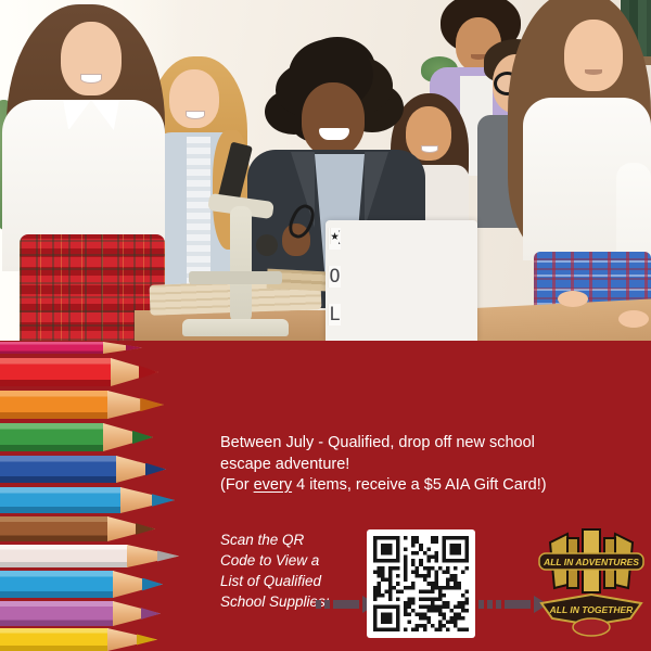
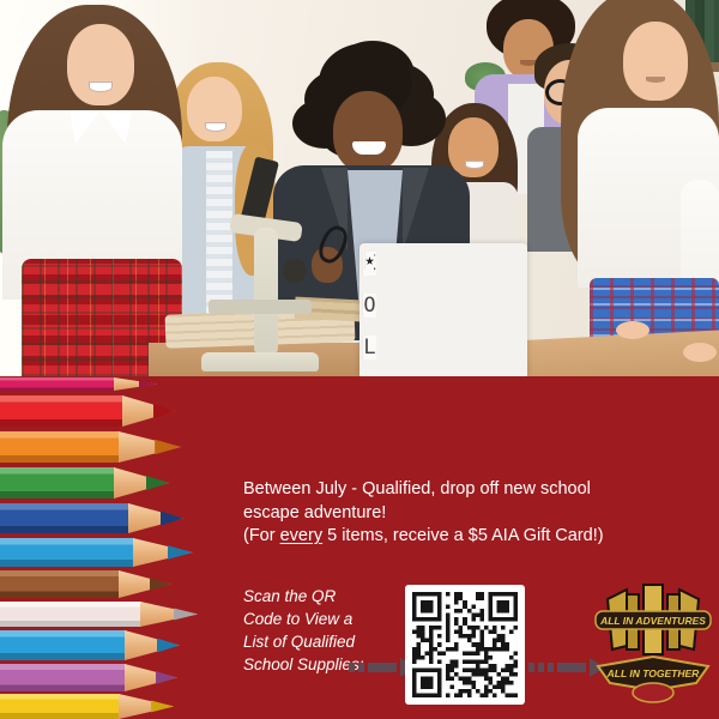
  ★
  O
  L
  Between July - Qualified, drop off new school
  escape adventure!
- (For every 4 items, receive a $5 AIA Gift Card!)
+ (For every 5 items, receive a $5 AIA Gift Card!)
  Scan the QR
  Code to View a
  List of Qualified
  School Supplies
  ALL IN ADVENTURES
  ALL IN TOGETHER
